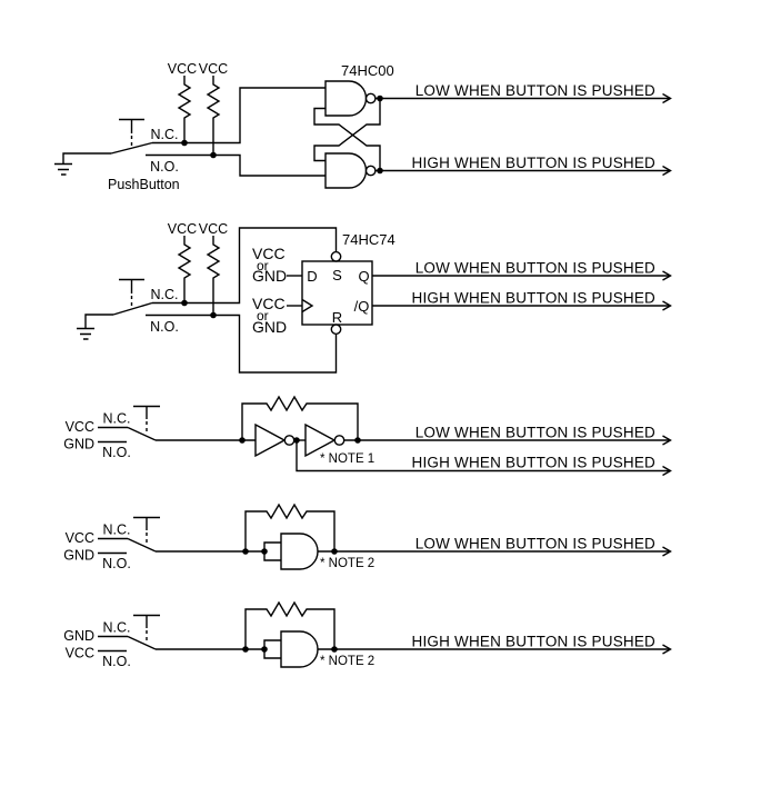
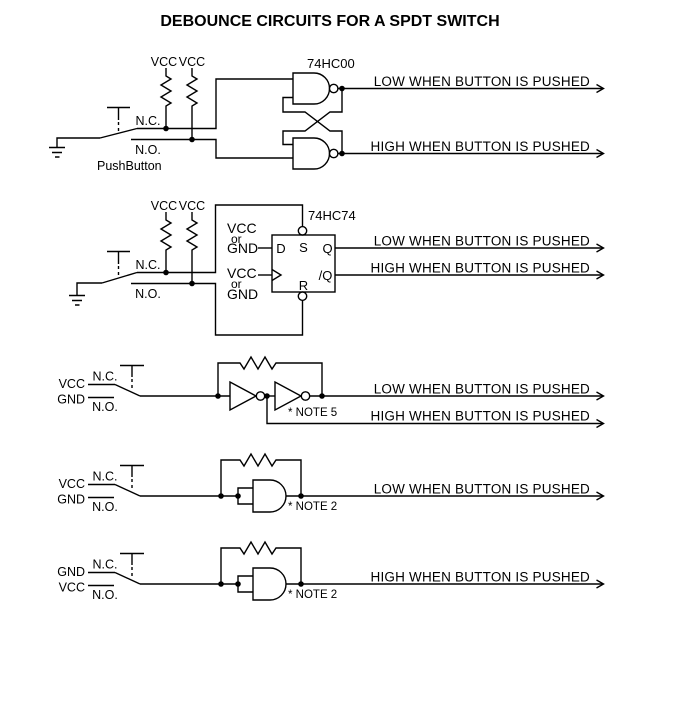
+ DEBOUNCE CIRCUITS FOR A SPDT SWITCH
  N.C.
  N.O.
  PushButton
  VCC
  VCC
  74HC00
  LOW WHEN BUTTON IS PUSHED
  HIGH WHEN BUTTON IS PUSHED
  N.C.
  N.O.
  VCC
  VCC
  74HC74
  D
  S
  Q
  /Q
  R
  VCC
  or
  GND
  VCC
  or
  GND
  LOW WHEN BUTTON IS PUSHED
  HIGH WHEN BUTTON IS PUSHED
  VCC
  GND
  N.C.
  N.O.
- * NOTE 1
+ * NOTE 5
  LOW WHEN BUTTON IS PUSHED
  HIGH WHEN BUTTON IS PUSHED
  VCC
  GND
  N.C.
  N.O.
  * NOTE 2
  LOW WHEN BUTTON IS PUSHED
  GND
  VCC
  N.C.
  N.O.
  * NOTE 2
  HIGH WHEN BUTTON IS PUSHED
